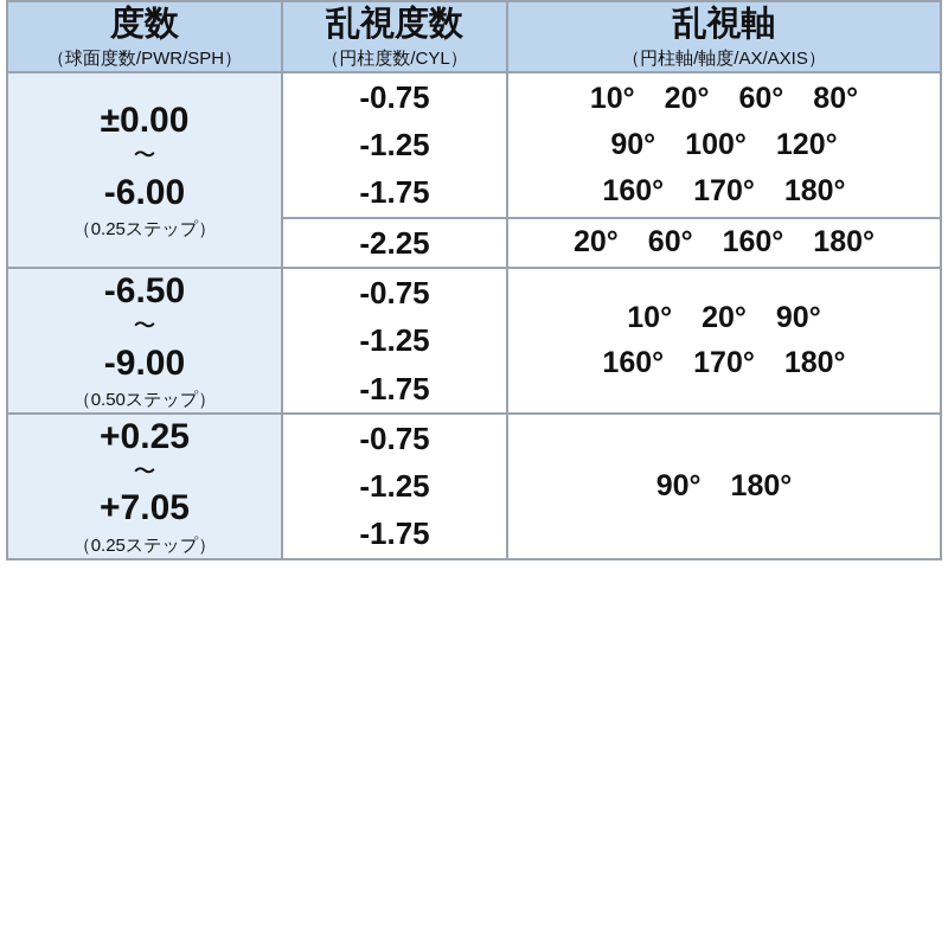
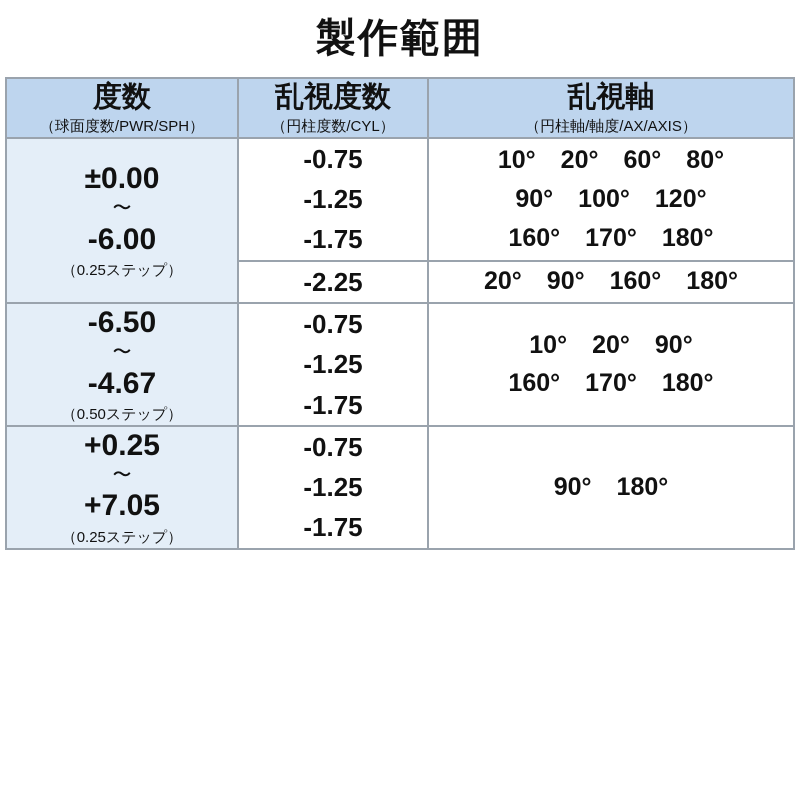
+ 製作範囲
  度数 （球面度数/PWR/SPH）	乱視度数 （円柱度数/CYL）	乱視軸 （円柱軸/軸度/AX/AXIS）
  ±0.00 〜 -6.00 （0.25ステップ）	-0.75 -1.25 -1.75	10° 20° 60° 80° 90° 100° 120° 160° 170° 180°
- -2.25	20° 60° 160° 180°
+ -2.25	20° 90° 160° 180°
- -6.50 〜 -9.00 （0.50ステップ）	-0.75 -1.25 -1.75	10° 20° 90° 160° 170° 180°
+ -6.50 〜 -4.67 （0.50ステップ）	-0.75 -1.25 -1.75	10° 20° 90° 160° 170° 180°
  +0.25 〜 +7.05 （0.25ステップ）	-0.75 -1.25 -1.75	90° 180°
